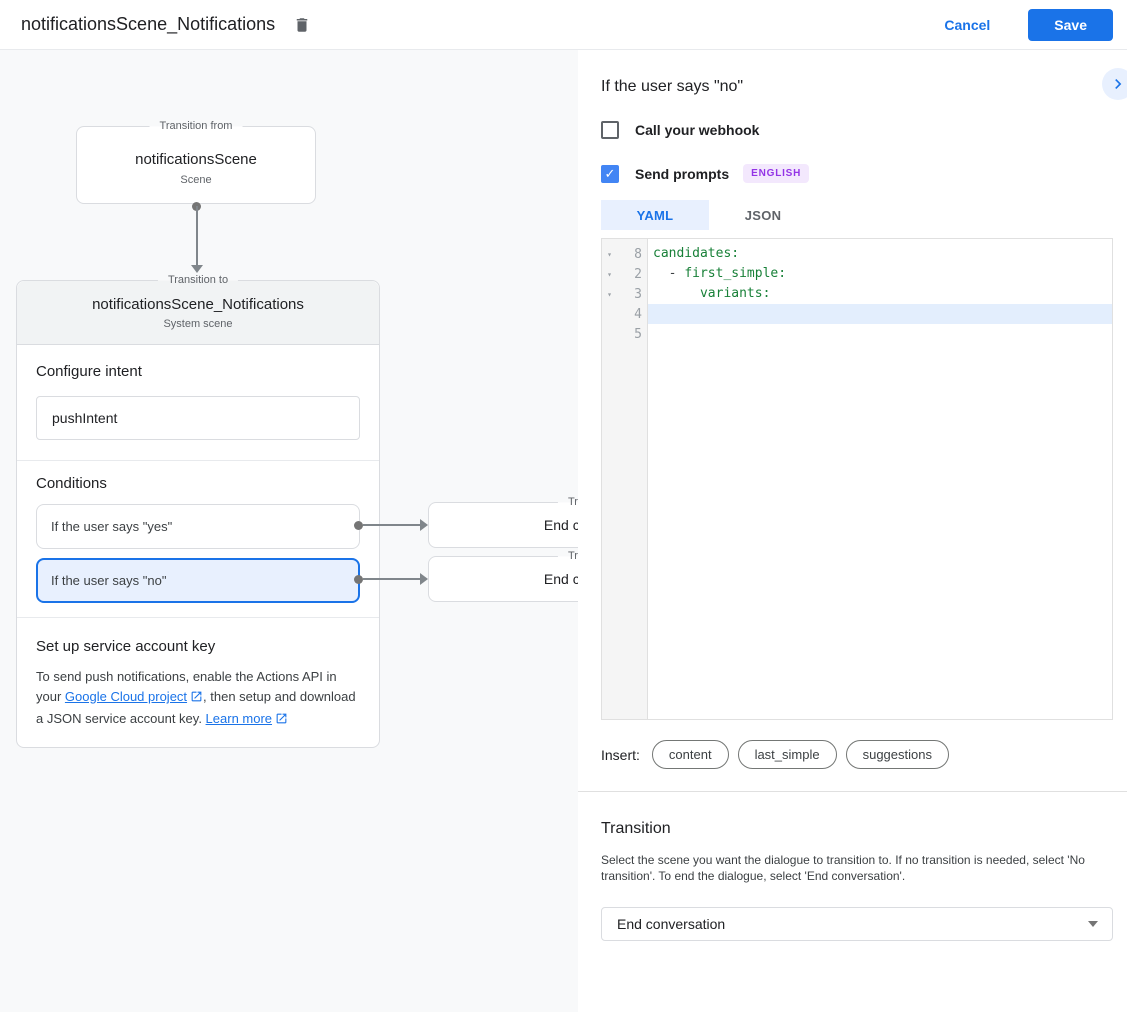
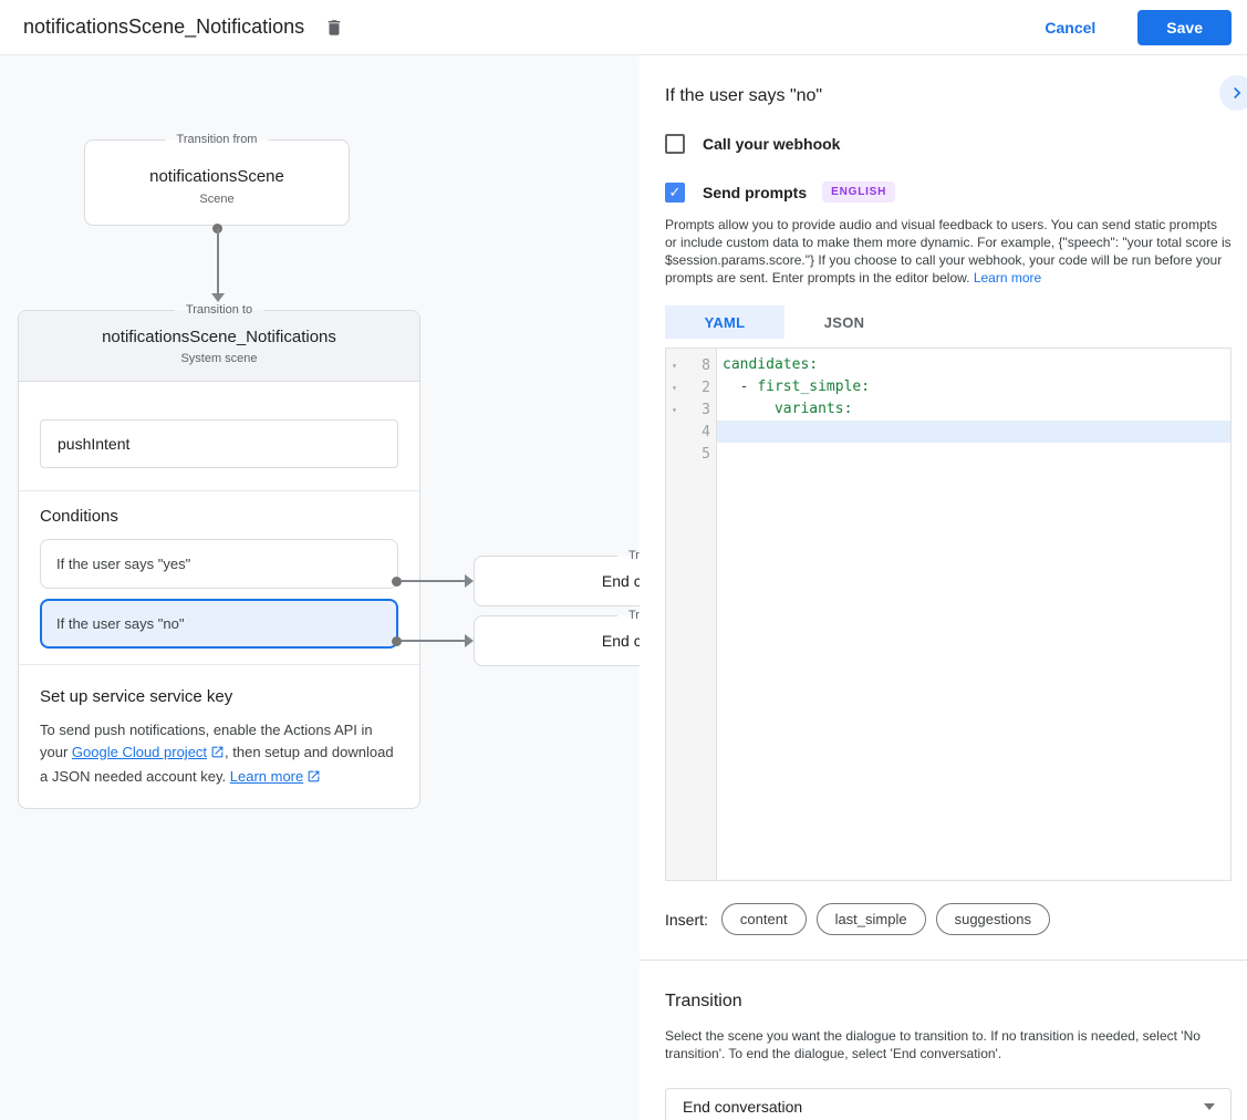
  notificationsScene_Notifications
  Cancel
  Save
  Transition from
  notificationsScene
  Scene
  Transition to
  notificationsScene_Notifications
  System scene
- Configure intent
  pushIntent
  Conditions
  If the user says "yes"
  If the user says "no"
- Set up service account key
+ Set up service service key
- To send push notifications, enable the Actions API in your Google Cloud project , then setup and download a JSON service account key. Learn more
+ To send push notifications, enable the Actions API in your Google Cloud project , then setup and download a JSON needed account key. Learn more
  If the user says "no"
  ✓
  Call your webhook
  ✓
  Send prompts
  ENGLISH
+ Prompts allow you to provide audio and visual feedback to users. You can send static prompts or include custom data to make them more dynamic. For example, {"speech": "your total score is $session.params.score."} If you choose to call your webhook, your code will be run before your prompts are sent. Enter prompts in the editor below. Learn more
  YAML
  JSON
  ▾
  8
  ▾
  2
  ▾
  3
  4
  5
  candidates:
  - first_simple:
  variants:
  Insert:
  content
  last_simple
  suggestions
  Transition
  Select the scene you want the dialogue to transition to. If no transition is needed, select 'No transition'. To end the dialogue, select 'End conversation'.
  End conversation
